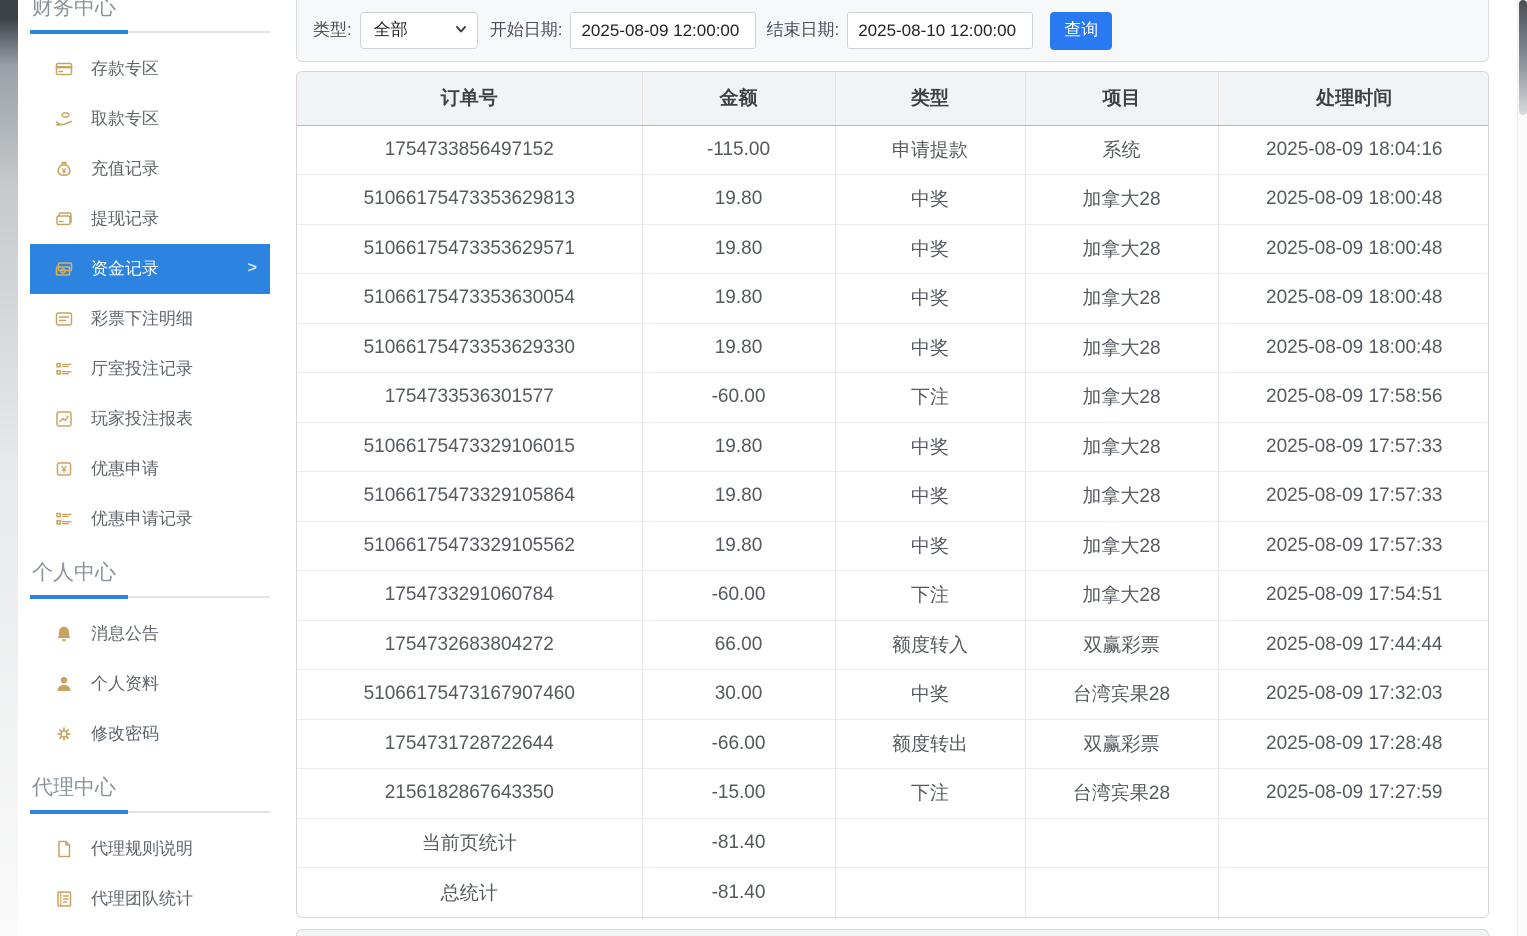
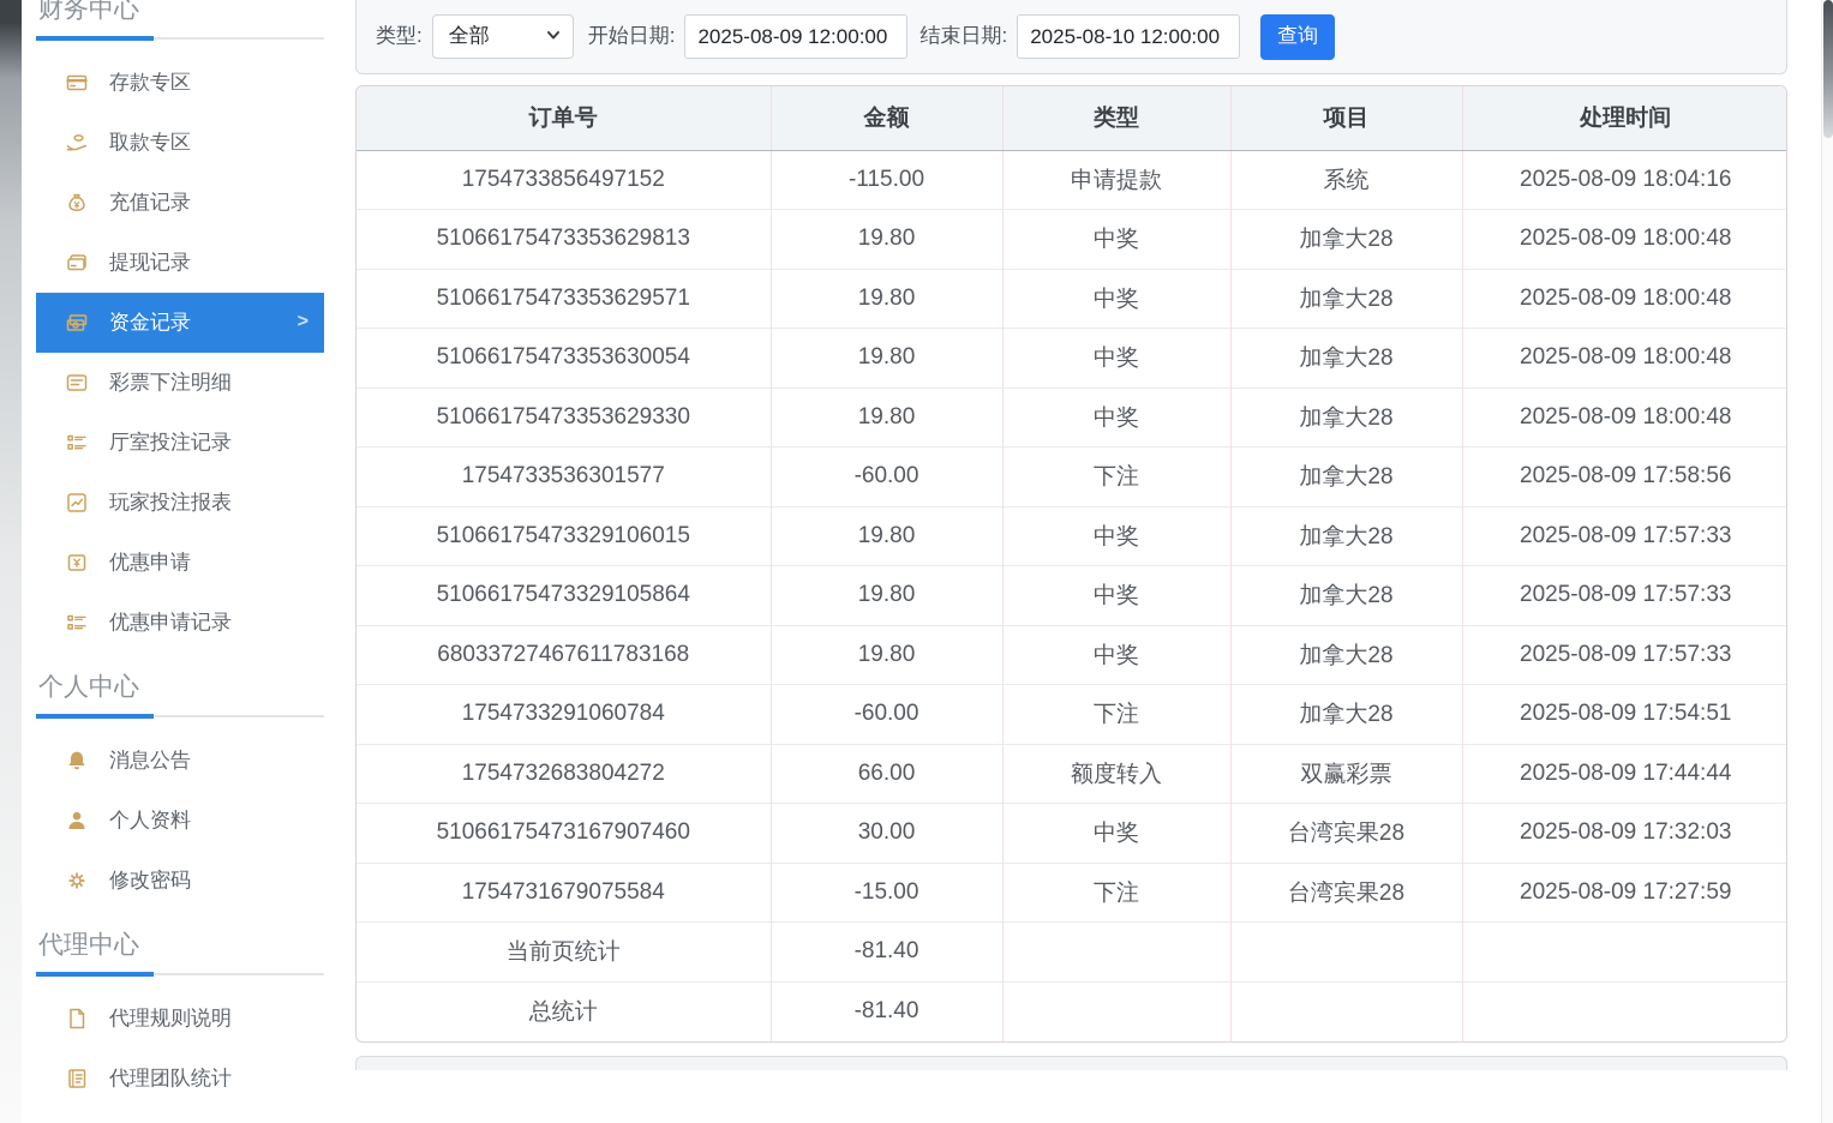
  财务中心
  存款专区
  取款专区
  充值记录
  提现记录
  资金记录
  >
  彩票下注明细
  厅室投注记录
  玩家投注报表
  优惠申请
  优惠申请记录
  个人中心
  消息公告
  个人资料
  修改密码
  代理中心
  代理规则说明
  代理团队统计
  类型:
  全部
  开始日期:
  2025-08-09 12:00:00
  结束日期:
  2025-08-10 12:00:00
  查询
  订单号	金额	类型	项目	处理时间
  1754733856497152	-115.00	申请提款	系统	2025-08-09 18:04:16
  51066175473353629813	19.80	中奖	加拿大28	2025-08-09 18:00:48
  51066175473353629571	19.80	中奖	加拿大28	2025-08-09 18:00:48
  51066175473353630054	19.80	中奖	加拿大28	2025-08-09 18:00:48
  51066175473353629330	19.80	中奖	加拿大28	2025-08-09 18:00:48
  1754733536301577	-60.00	下注	加拿大28	2025-08-09 17:58:56
  51066175473329106015	19.80	中奖	加拿大28	2025-08-09 17:57:33
  51066175473329105864	19.80	中奖	加拿大28	2025-08-09 17:57:33
- 51066175473329105562	19.80	中奖	加拿大28	2025-08-09 17:57:33
+ 68033727467611783168	19.80	中奖	加拿大28	2025-08-09 17:57:33
  1754733291060784	-60.00	下注	加拿大28	2025-08-09 17:54:51
  1754732683804272	66.00	额度转入	双赢彩票	2025-08-09 17:44:44
  51066175473167907460	30.00	中奖	台湾宾果28	2025-08-09 17:32:03
- 1754731728722644	-66.00	额度转出	双赢彩票	2025-08-09 17:28:48
- 2156182867643350	-15.00	下注	台湾宾果28	2025-08-09 17:27:59
+ 1754731679075584	-15.00	下注	台湾宾果28	2025-08-09 17:27:59
  当前页统计	-81.40
  总统计	-81.40
